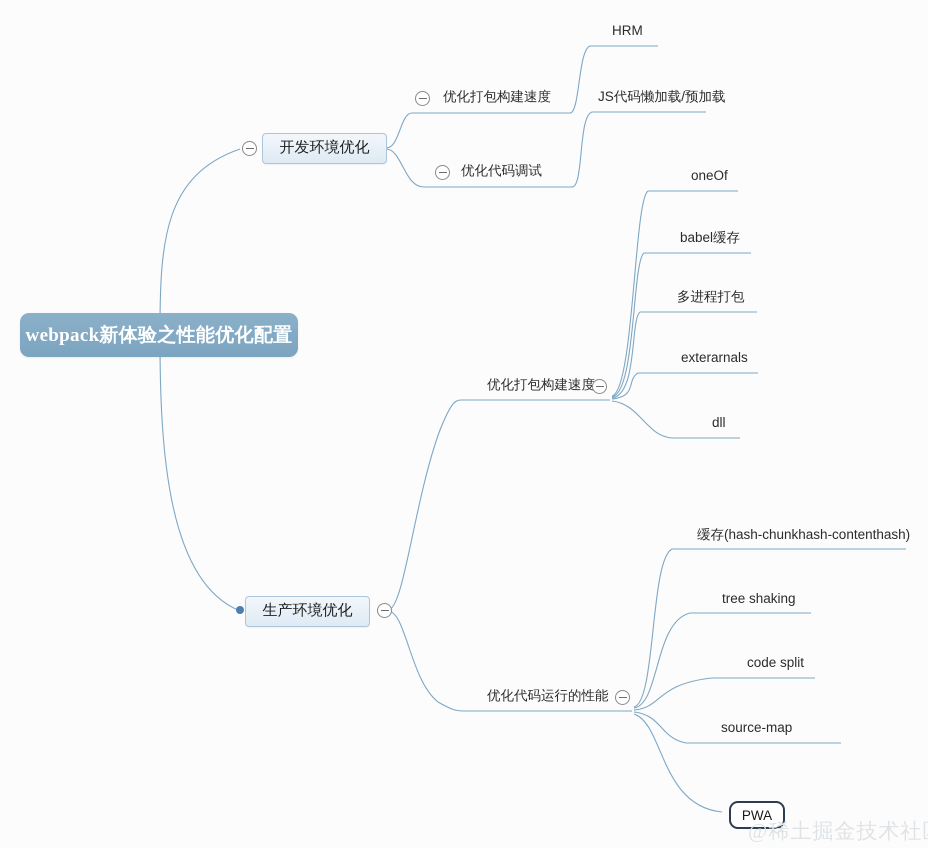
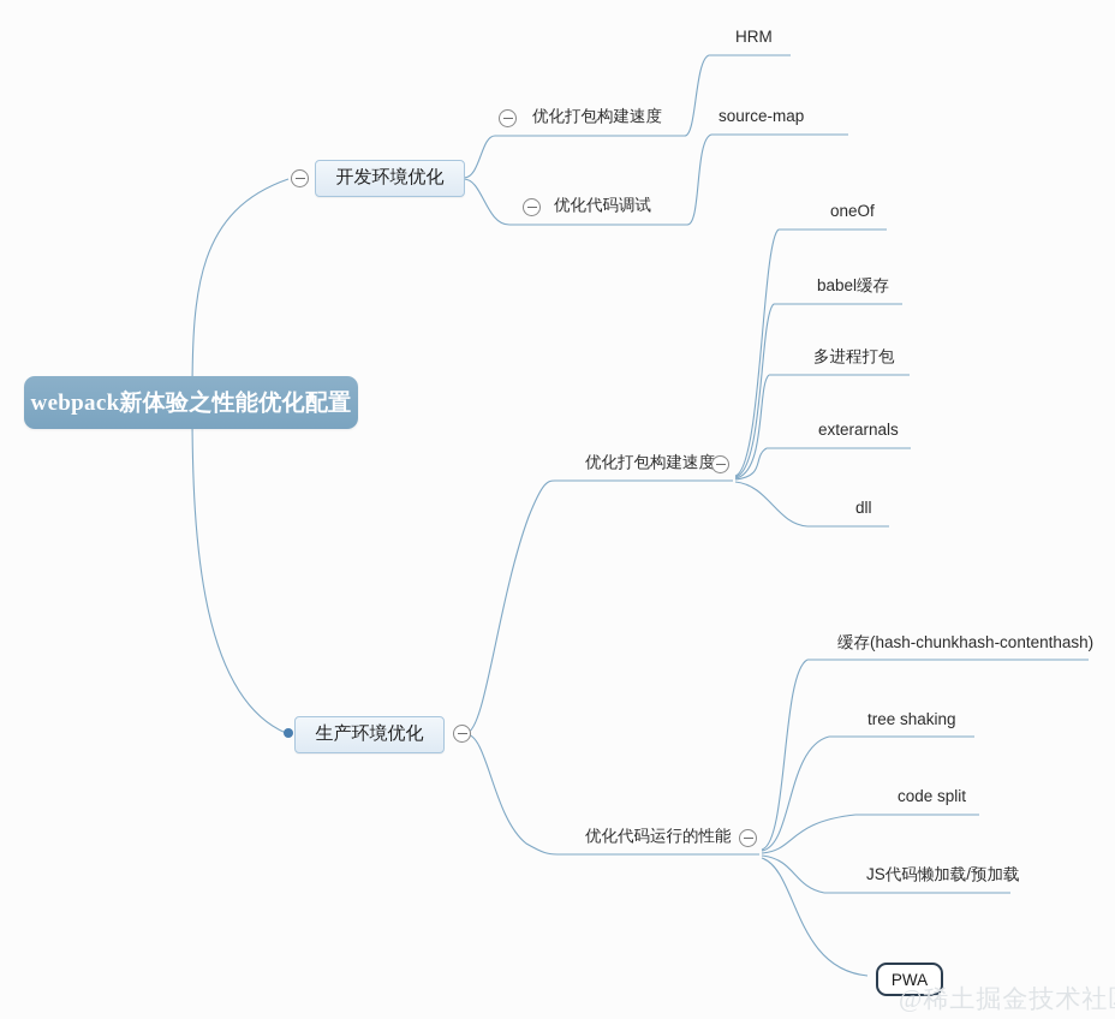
  webpack新体验之性能优化配置
  开发环境优化
  生产环境优化
  优化打包构建速度
  优化代码调试
  优化打包构建速度
  优化代码运行的性能
  HRM
- JS代码懒加载/预加载
+ source-map
  oneOf
  babel缓存
  多进程打包
  exterarnals
  dll
  缓存(hash-chunkhash-contenthash)
  tree shaking
  code split
- source-map
+ JS代码懒加载/预加载
  PWA
  @稀土掘金技术社
